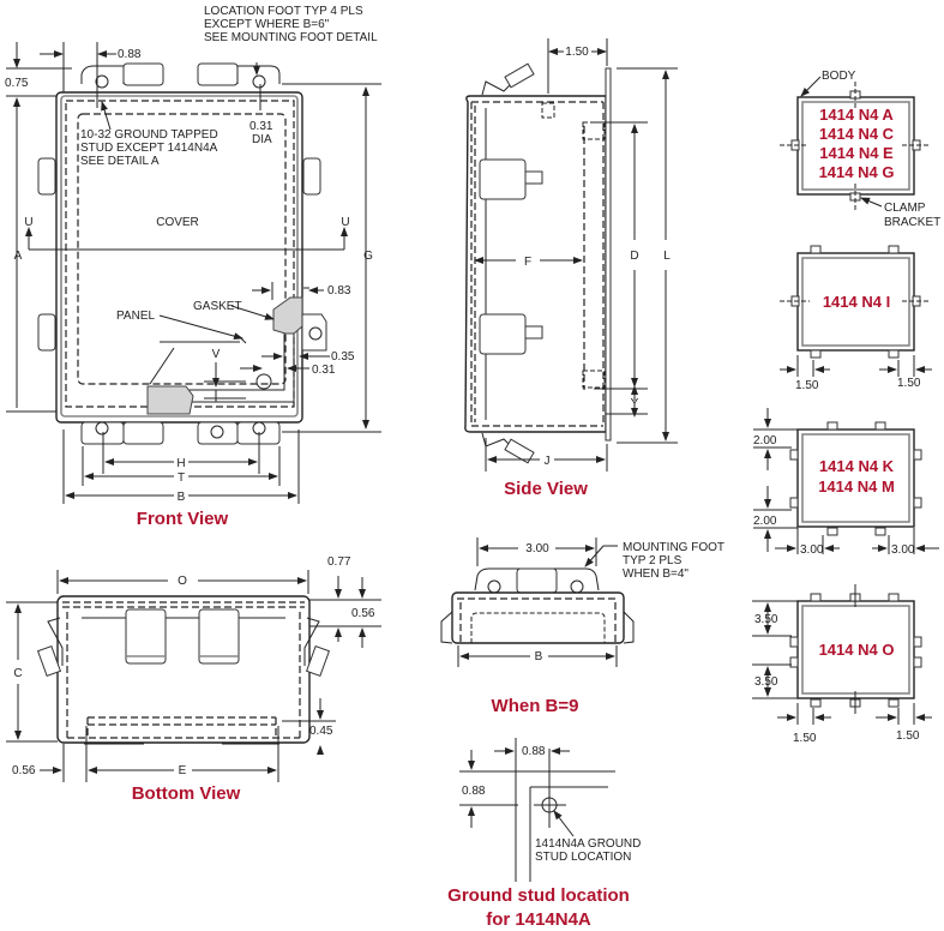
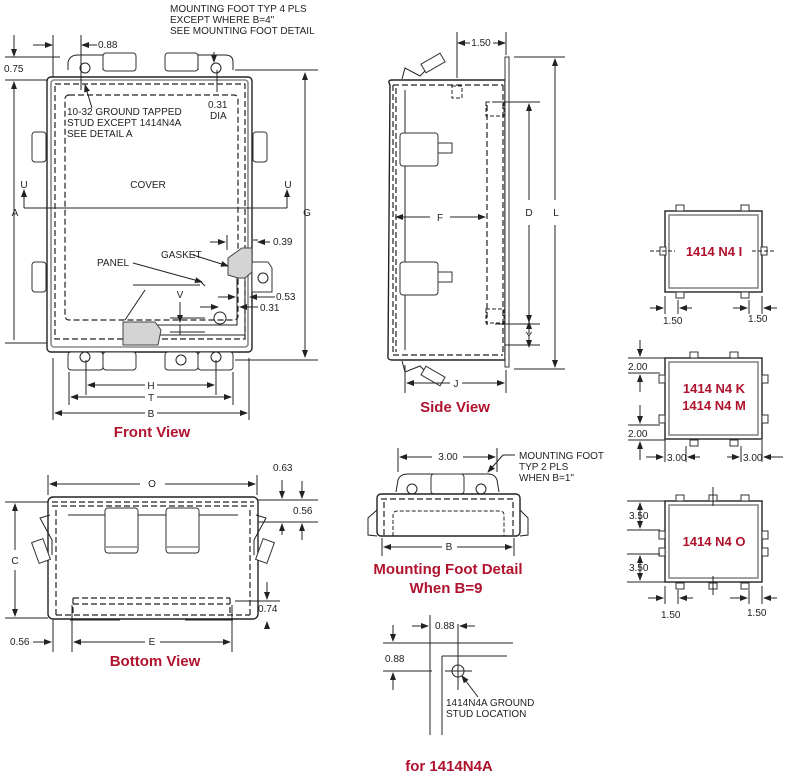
- LOCATION FOOT TYP 4 PLS
+ MOUNTING FOOT TYP 4 PLS
- EXCEPT WHERE B=6"
+ EXCEPT WHERE B=4"
  SEE MOUNTING FOOT DETAIL
  0.88
  0.75
  10-32 GROUND TAPPED
  STUD EXCEPT 1414N4A
  SEE DETAIL A
  0.31
  DIA
  COVER
  U
  U
  A
  G
  GASKET
  PANEL
- 0.83
+ 0.39
- 0.35
+ 0.53
  0.31
  V
  H
  T
  B
  Front View
  1.50
  D
  L
  F
  Y
  J
  Side View
  O
  C
  E
- 0.77
+ 0.63
  0.56
- 0.45
+ 0.74
  0.56
  Bottom View
  3.00
  B
  MOUNTING FOOT
  TYP 2 PLS
- WHEN B=4"
+ WHEN B=1"
+ Mounting Foot Detail
  When B=9
  0.88
  0.88
  1414N4A GROUND
  STUD LOCATION
- Ground stud location
  for 1414N4A
- BODY
- CLAMP
- BRACKET
- 1414 N4 A
- 1414 N4 C
- 1414 N4 E
- 1414 N4 G
  1.50
  1.50
  1414 N4 I
  2.00
  2.00
  3.00
  3.00
  1414 N4 K
  1414 N4 M
  3.50
  3.50
  1.50
  1.50
  1414 N4 O
